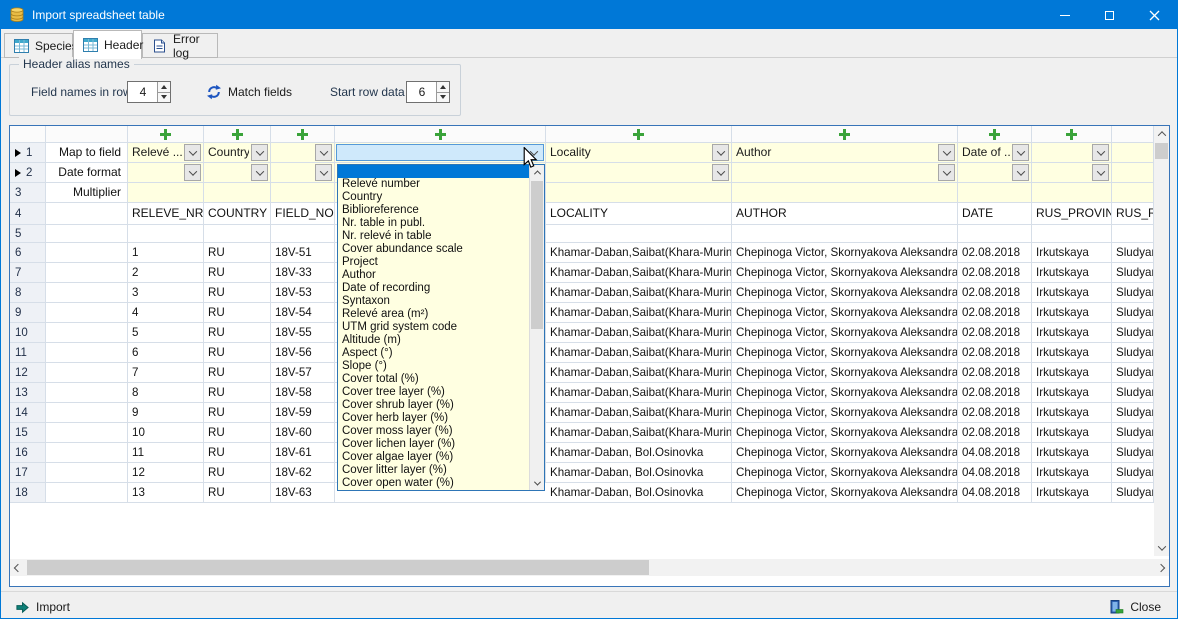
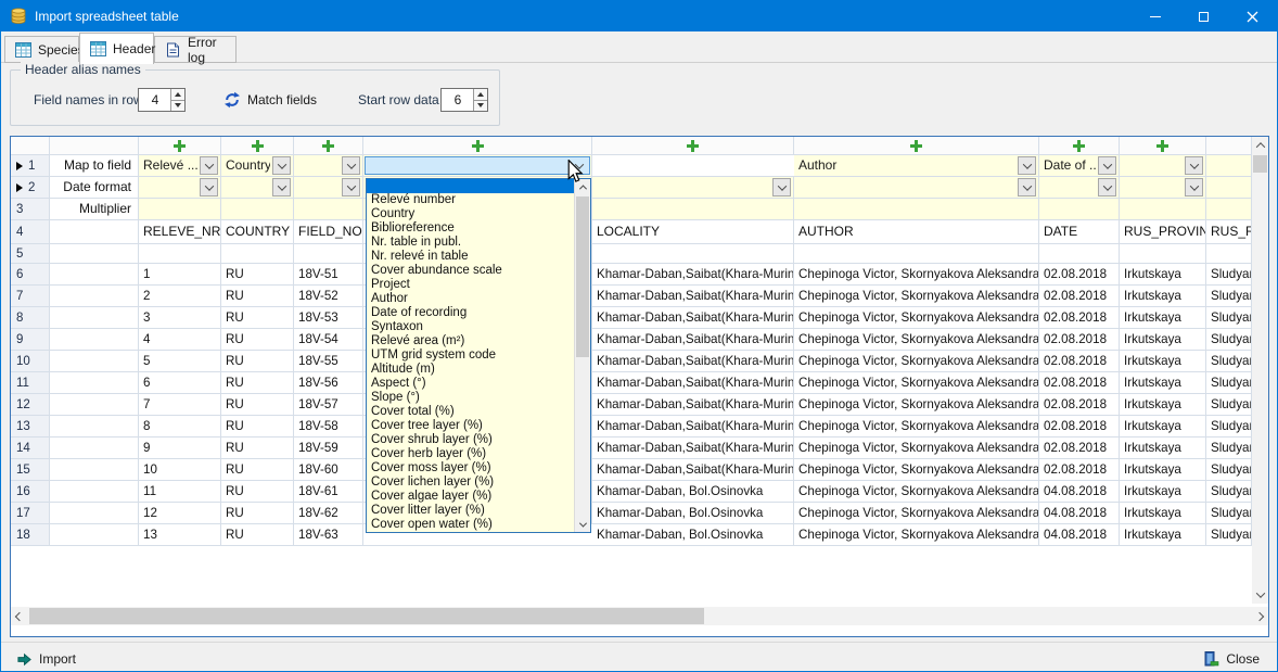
  Import spreadsheet table
  Specie
  Header
  Error log
  Header alias names
  Field names in ro
  4
  Match fields
  Start row data
  6
  1
  Map to field
  Relevé ...
  Country
- Locality
  Author
  Date of ..
  2
  Date format
  3
  Multiplier
  4
  RELEVE_NR
  COUNTRY
  FIELD_NO
  LOCALITY
  AUTHOR
  DATE
  RUS_PROVIN
  RUS_R
  5
  6
  1
  RU
  18V-51
  Khamar-Daban,Saibat(Khara-Murin
  Chepinoga Victor, Skornyakova Aleksandra
  02.08.2018
  Irkutskaya
  Sludya
  7
  2
  RU
- 18V-33
+ 18V-52
  Khamar-Daban,Saibat(Khara-Murin
  Chepinoga Victor, Skornyakova Aleksandra
  02.08.2018
  Irkutskaya
  Sludya
  8
  3
  RU
  18V-53
  Khamar-Daban,Saibat(Khara-Murin
  Chepinoga Victor, Skornyakova Aleksandra
  02.08.2018
  Irkutskaya
  Sludya
  9
  4
  RU
  18V-54
  Khamar-Daban,Saibat(Khara-Murin
  Chepinoga Victor, Skornyakova Aleksandra
  02.08.2018
  Irkutskaya
  Sludya
  10
  5
  RU
  18V-55
  Khamar-Daban,Saibat(Khara-Murin
  Chepinoga Victor, Skornyakova Aleksandra
  02.08.2018
  Irkutskaya
  Sludya
  11
  6
  RU
  18V-56
  Khamar-Daban,Saibat(Khara-Murin
  Chepinoga Victor, Skornyakova Aleksandra
  02.08.2018
  Irkutskaya
  Sludya
  12
  7
  RU
  18V-57
  Khamar-Daban,Saibat(Khara-Murin
  Chepinoga Victor, Skornyakova Aleksandra
  02.08.2018
  Irkutskaya
  Sludya
  13
  8
  RU
  18V-58
  Khamar-Daban,Saibat(Khara-Murin
  Chepinoga Victor, Skornyakova Aleksandra
  02.08.2018
  Irkutskaya
  Sludya
  14
  9
  RU
  18V-59
  Khamar-Daban,Saibat(Khara-Murin
  Chepinoga Victor, Skornyakova Aleksandra
  02.08.2018
  Irkutskaya
  Sludya
  15
  10
  RU
  18V-60
  Khamar-Daban,Saibat(Khara-Murin
  Chepinoga Victor, Skornyakova Aleksandra
  02.08.2018
  Irkutskaya
  Sludya
  16
  11
  RU
  18V-61
  Khamar-Daban, Bol.Osinovka
  Chepinoga Victor, Skornyakova Aleksandra
  04.08.2018
  Irkutskaya
  Sludya
  17
  12
  RU
  18V-62
  Khamar-Daban, Bol.Osinovka
  Chepinoga Victor, Skornyakova Aleksandra
  04.08.2018
  Irkutskaya
  Sludya
  18
  13
  RU
  18V-63
  Khamar-Daban, Bol.Osinovka
  Chepinoga Victor, Skornyakova Aleksandra
  04.08.2018
  Irkutskaya
  Sludya
  Relevé number
  Country
  Biblioreference
  Nr. table in publ.
  Nr. relevé in table
  Cover abundance scale
  Project
  Author
  Date of recording
  Syntaxon
  Relevé area (m²)
  UTM grid system code
  Altitude (m)
  Aspect (°)
  Slope (°)
  Cover total (%)
  Cover tree layer (%)
  Cover shrub layer (%)
  Cover herb layer (%)
  Cover moss layer (%)
  Cover lichen layer (%)
  Cover algae layer (%)
  Cover litter layer (%)
  Cover open water (%)
  Import
  Close
